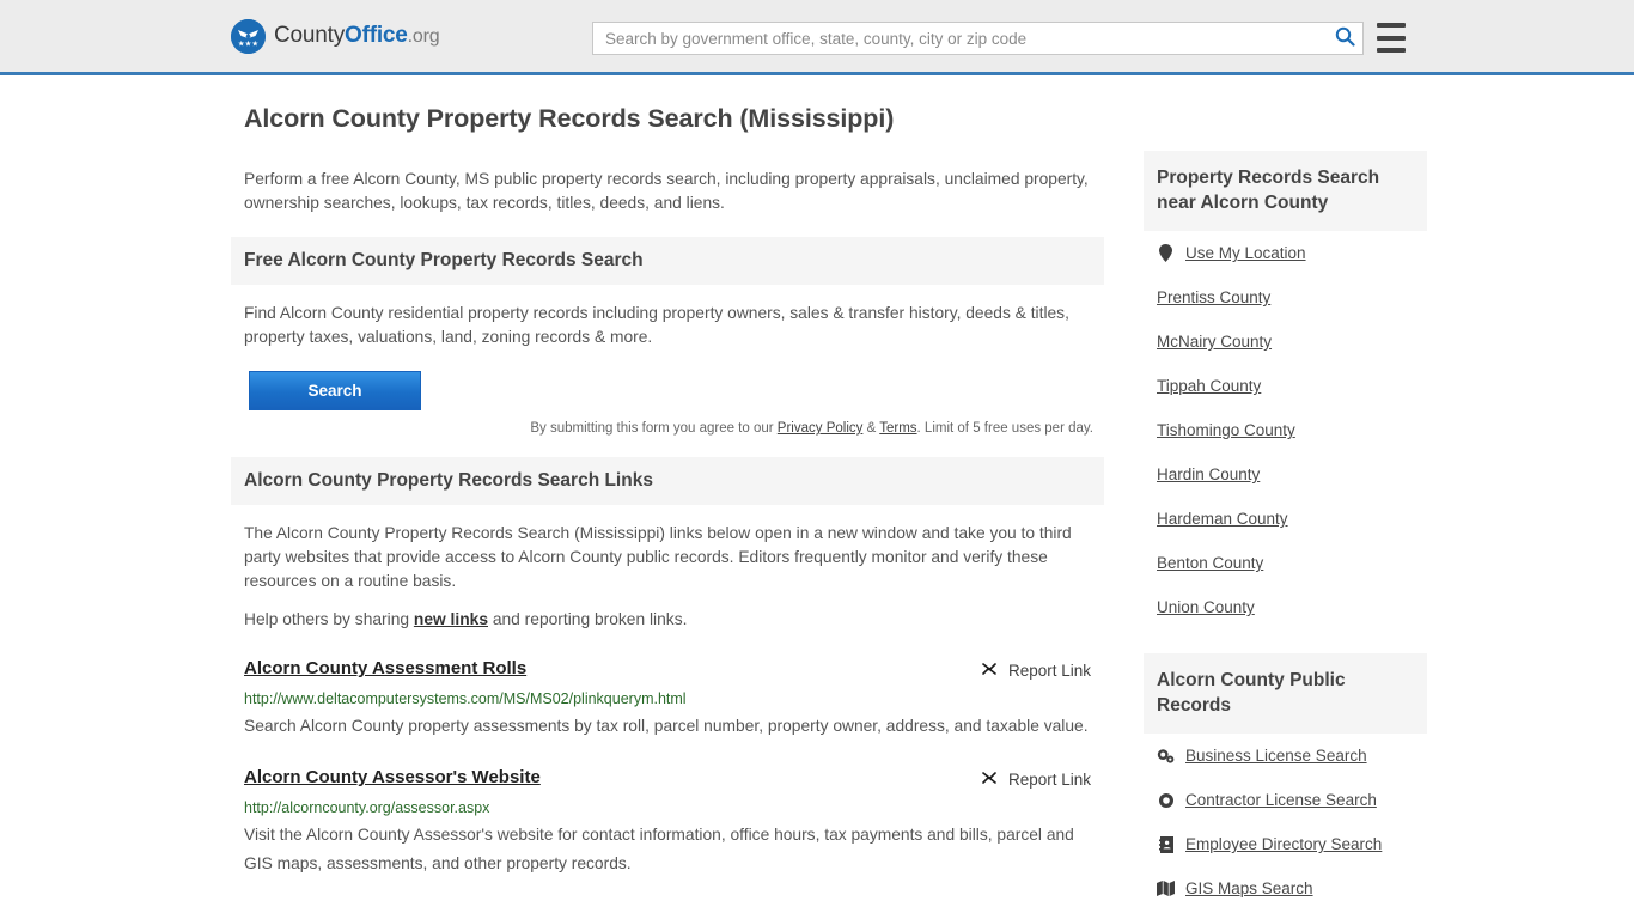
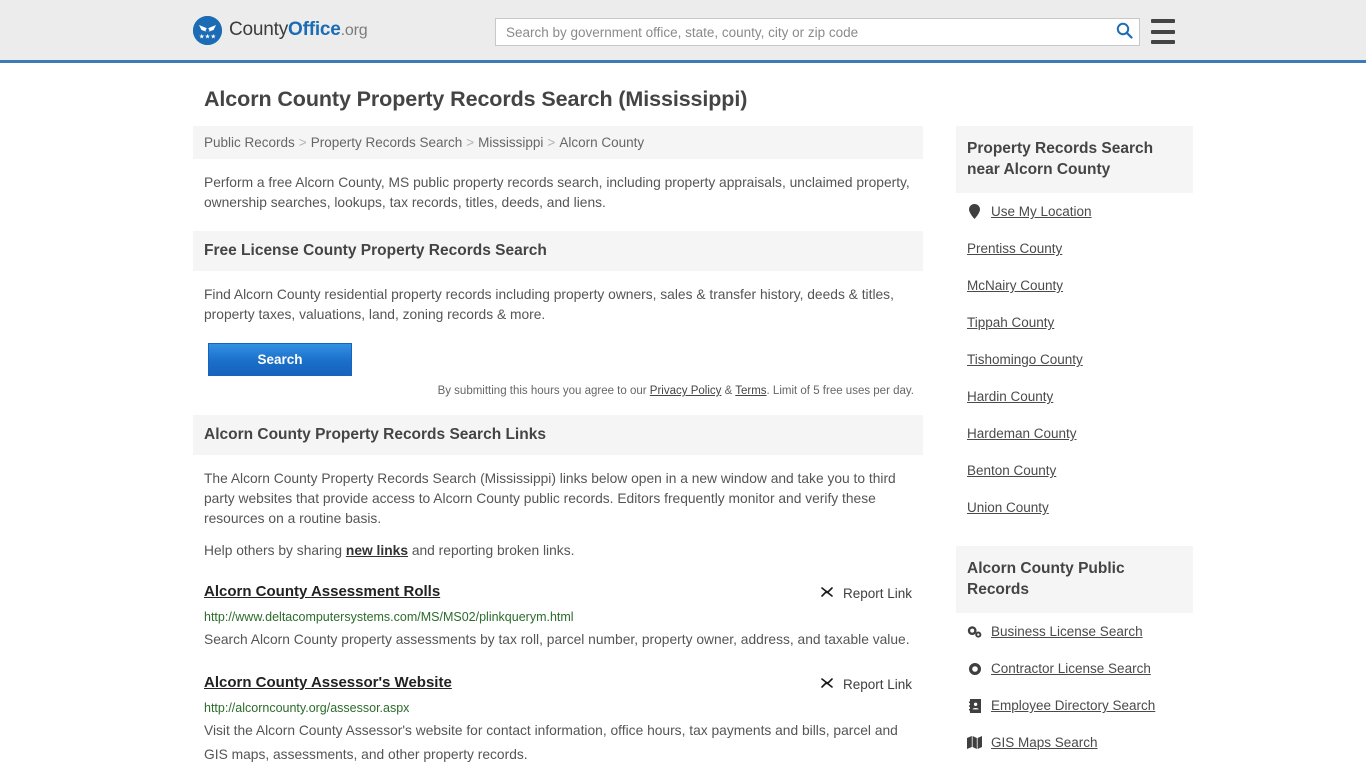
  ★★★
  CountyOffice.org
  Search by government office, state, county, city or zip code
  Alcorn County Property Records Search (Mississippi)
+ Public Records > Property Records Search > Mississippi > Alcorn County
  Perform a free Alcorn County, MS public property records search, including property appraisals, unclaimed property, ownership searches, lookups, tax records, titles, deeds, and liens.
- Free Alcorn County Property Records Search
+ Free License County Property Records Search
  Find Alcorn County residential property records including property owners, sales & transfer history, deeds & titles, property taxes, valuations, land, zoning records & more.
  Search
- By submitting this form you agree to our Privacy Policy & Terms. Limit of 5 free uses per day.
+ By submitting this hours you agree to our Privacy Policy & Terms. Limit of 5 free uses per day.
  Alcorn County Property Records Search Links
  The Alcorn County Property Records Search (Mississippi) links below open in a new window and take you to third party websites that provide access to Alcorn County public records. Editors frequently monitor and verify these resources on a routine basis.
  Help others by sharing new links and reporting broken links.
  Alcorn County Assessment Rolls
  Report Link
  http://www.deltacomputersystems.com/MS/MS02/plinkquerym.html
  Search Alcorn County property assessments by tax roll, parcel number, property owner, address, and taxable value.
  Alcorn County Assessor's Website
  Report Link
  http://alcorncounty.org/assessor.aspx
  Visit the Alcorn County Assessor's website for contact information, office hours, tax payments and bills, parcel and GIS maps, assessments, and other property records.
  Property Records Search near Alcorn County
  Use My Location
  Prentiss County
  McNairy County
  Tippah County
  Tishomingo County
  Hardin County
  Hardeman County
  Benton County
  Union County
  Alcorn County Public Records
  Business License Search
  Contractor License Search
  Employee Directory Search
  GIS Maps Search
